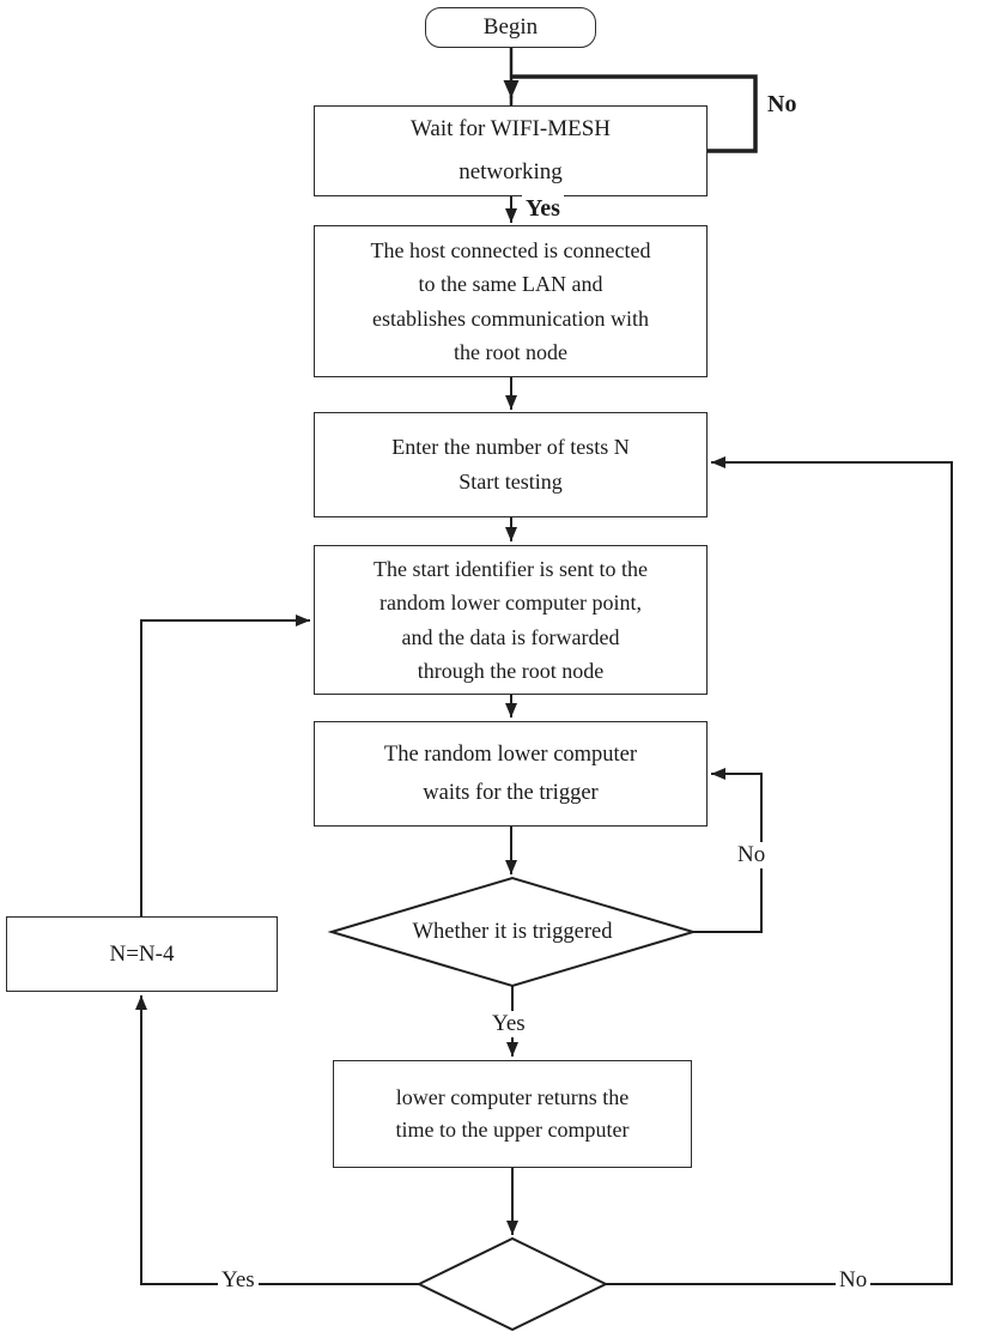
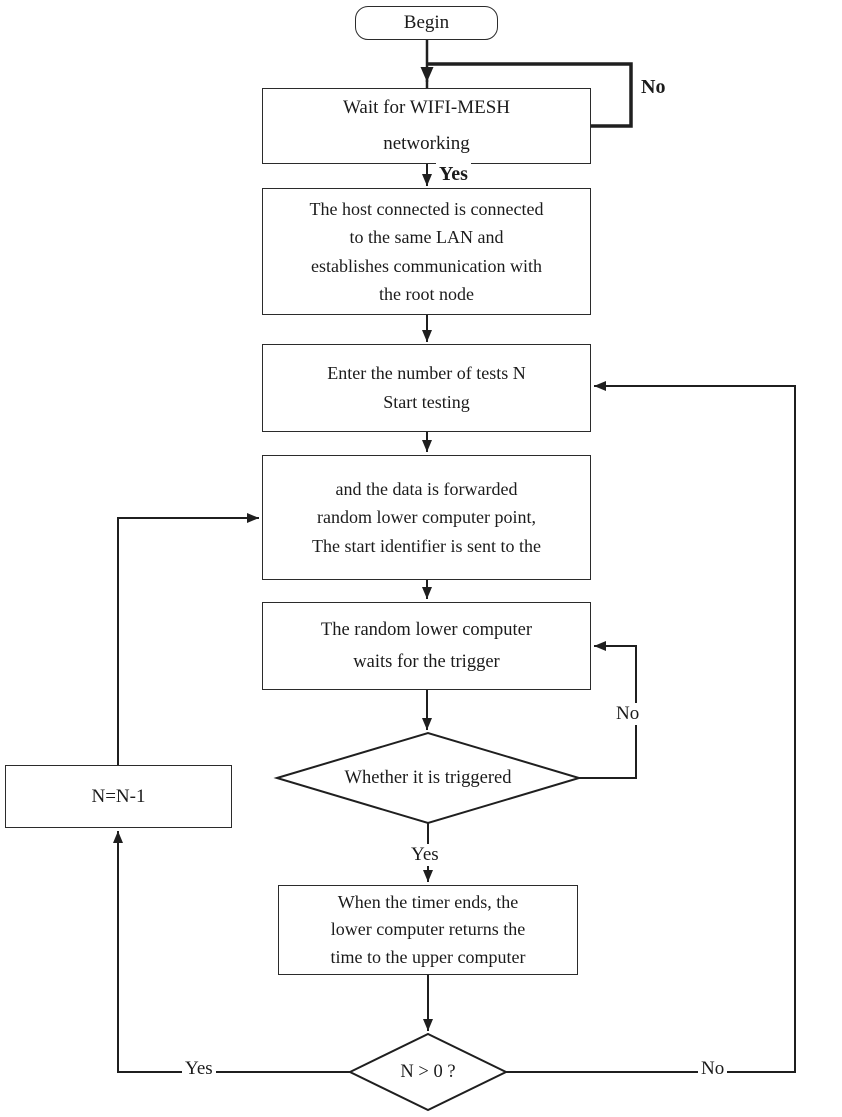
  Begin
  Wait for WIFI-MESH
  networking
  The host connected is connected
  to the same LAN and
  establishes communication with
  the root node
  Enter the number of tests N
  Start testing
- The start identifier is sent to the
+ and the data is forwarded
  random lower computer point,
- and the data is forwarded
+ The start identifier is sent to the
- through the root node
  The random lower computer
  waits for the trigger
  Whether it is triggered
+ When the timer ends, the
  lower computer returns the
  time to the upper computer
+ N > 0 ?
- N=N-4
+ N=N-1
  No
  Yes
  No
  Yes
  Yes
  No
